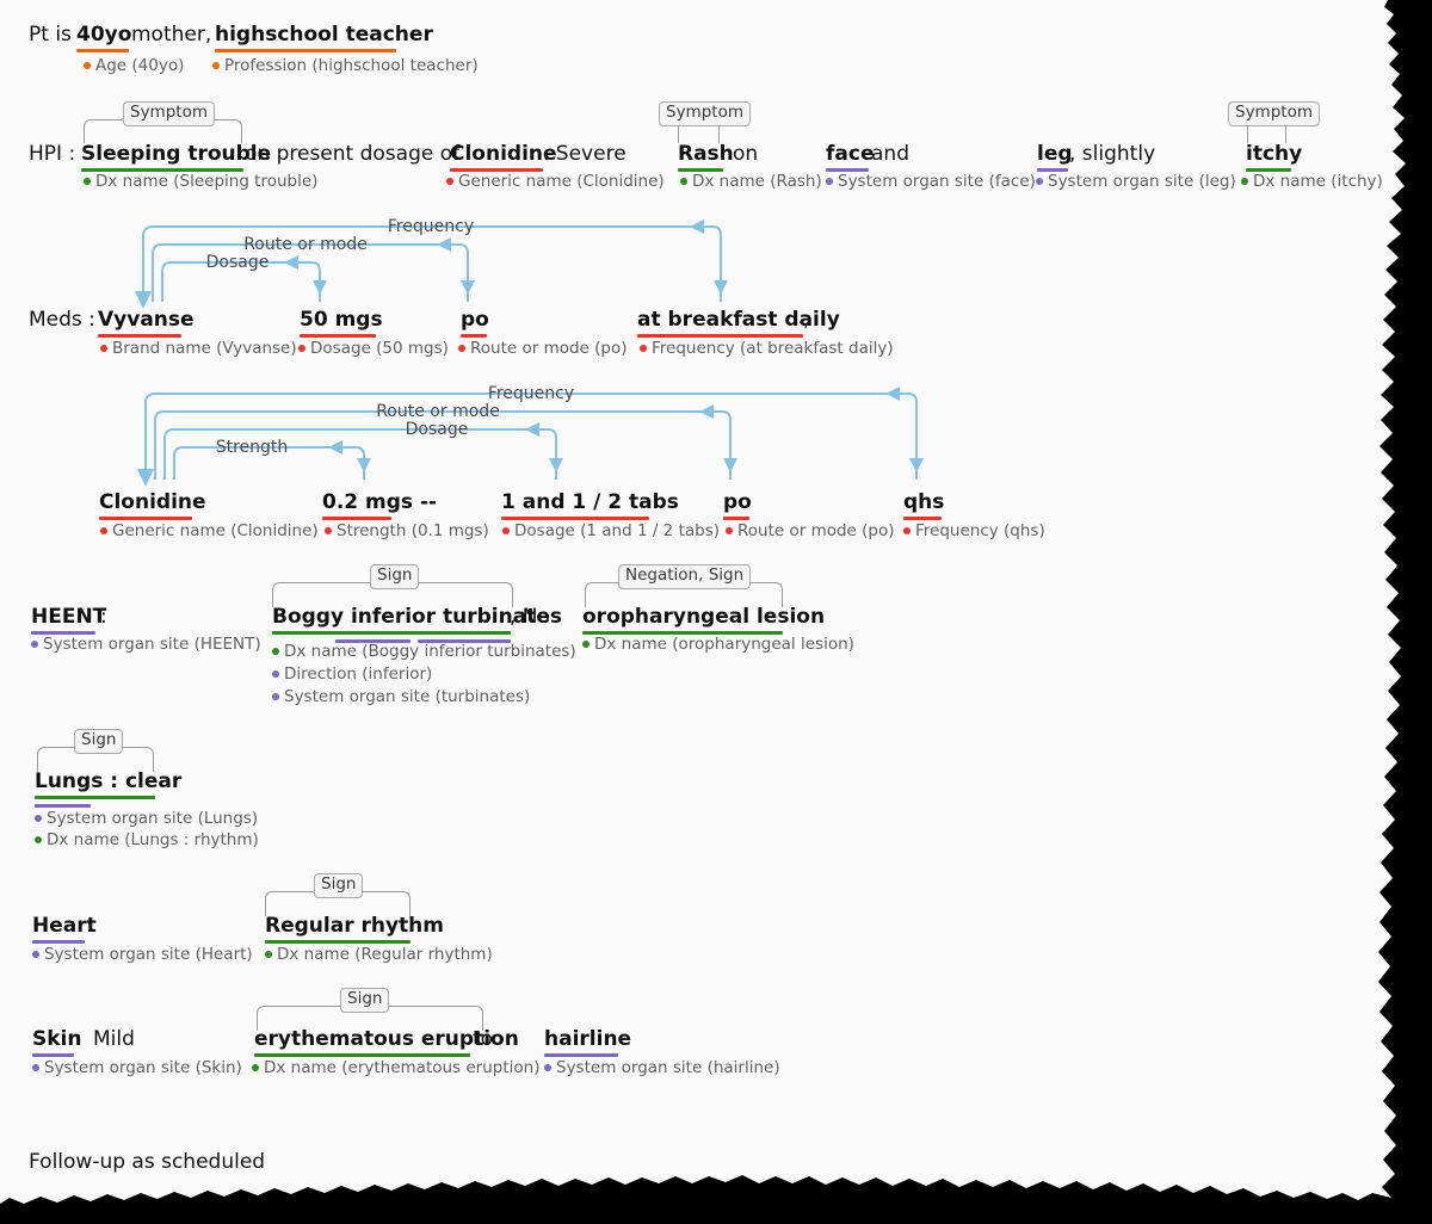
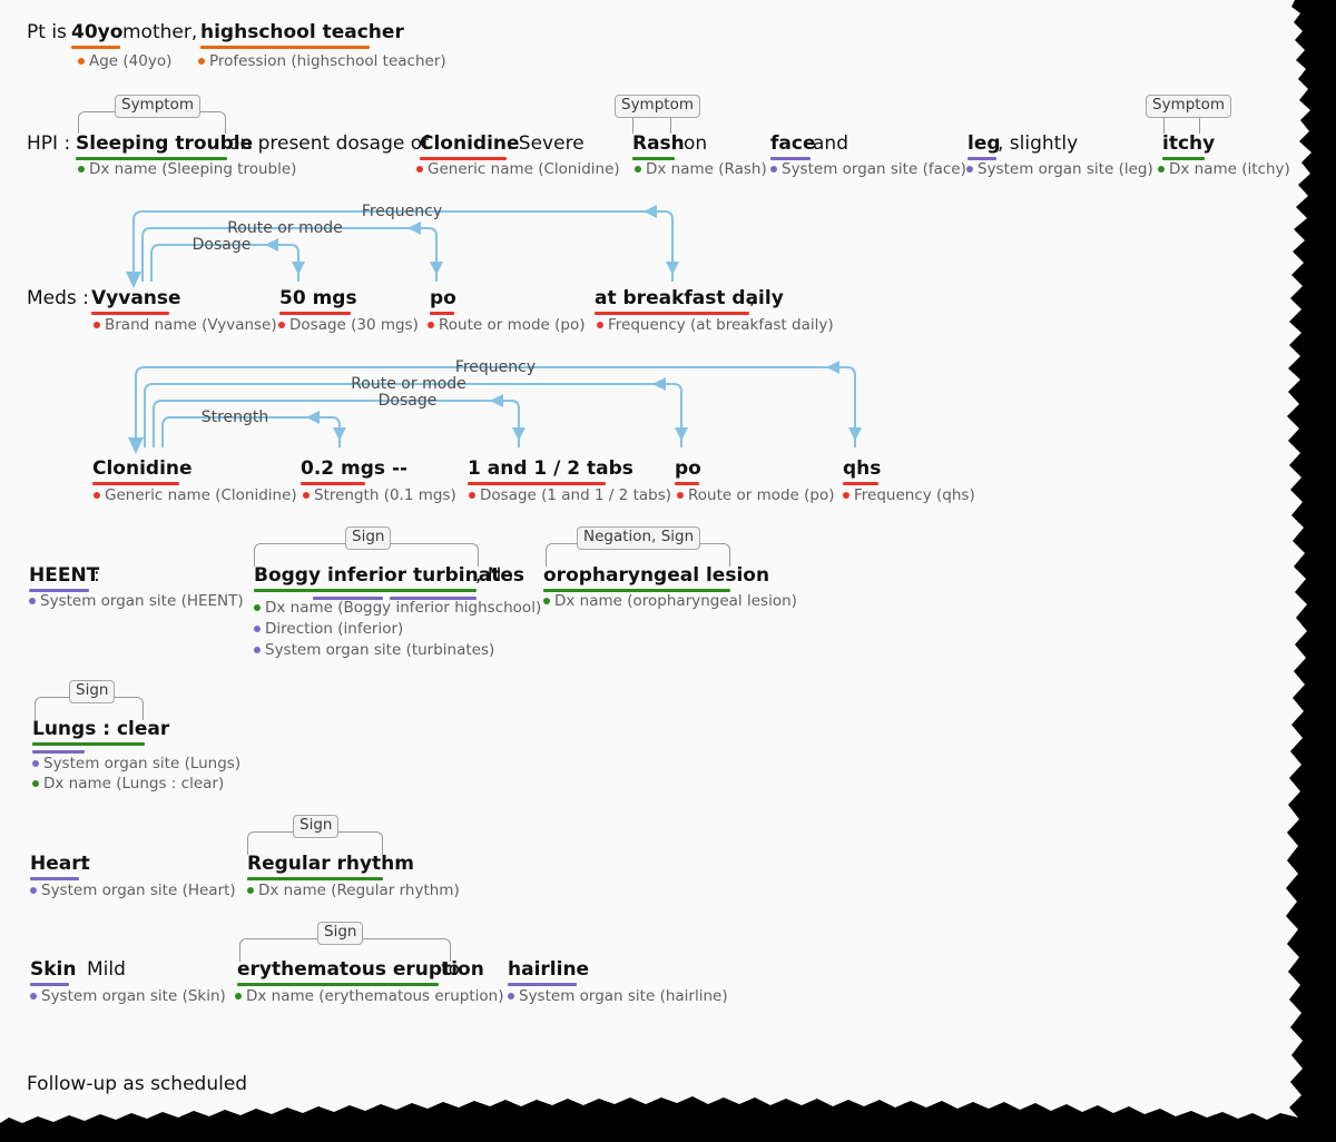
  Pt is
  40yo
  mother,
  highschool teacher
  Age (40yo)
  Profession (highschool teacher)
  Symptom
  HPI :
  Sleeping trouble
  on present dosage of
  Clonidine
  . Severe
  Dx name (Sleeping trouble)
  Generic name (Clonidine)
  Symptom
  Rash
  on
  Dx name (Rash)
  face
  and
  System organ site (face)
  leg
  , slightly
  System organ site (leg)
  Symptom
  itchy
  Dx name (itchy)
  Frequency
  Route or mode
  Dosage
  Meds :
  Vyvanse
  Brand name (Vyvanse)
  50 mgs
- Dosage (50 mgs)
+ Dosage (30 mgs)
  po
  Route or mode (po)
  at breakfast daily
  ,
  Frequency (at breakfast daily)
  Frequency
  Route or mode
  Dosage
  Strength
  Clonidine
  Generic name (Clonidine)
  0.2 mgs --
  Strength (0.1 mgs)
  1 and 1 / 2 tabs
  Dosage (1 and 1 / 2 tabs)
  po
  Route or mode (po)
  qhs
  Frequency (qhs)
  HEENT
  :
  System organ site (HEENT)
  Sign
  Boggy inferior turbinates
  , No
- Dx name (Boggy inferior turbinates)
+ Dx name (Boggy inferior highschool)
  Direction (inferior)
  System organ site (turbinates)
  Negation, Sign
  oropharyngeal lesion
  Dx name (oropharyngeal lesion)
  Sign
  Lungs : clear
  System organ site (Lungs)
- Dx name (Lungs : rhythm)
+ Dx name (Lungs : clear)
  Heart
  :
  System organ site (Heart)
  Sign
  Regular rhythm
  Dx name (Regular rhythm)
  Skin
  :
  Mild
  System organ site (Skin)
  Sign
  erythematous eruption
  to
  Dx name (erythematous eruption)
  hairline
  System organ site (hairline)
  Follow-up as scheduled
